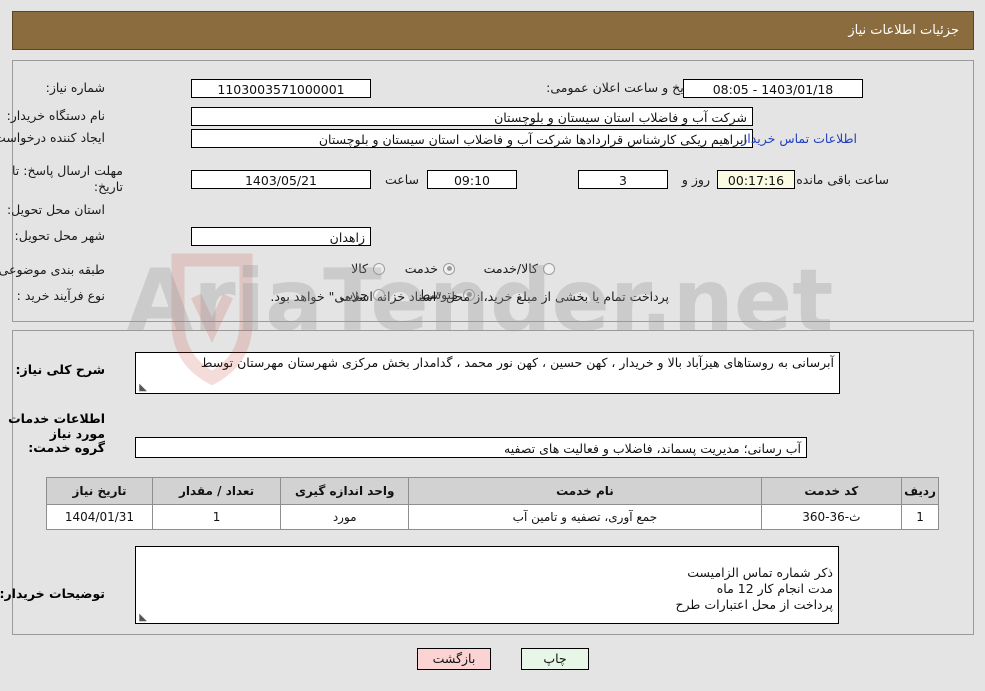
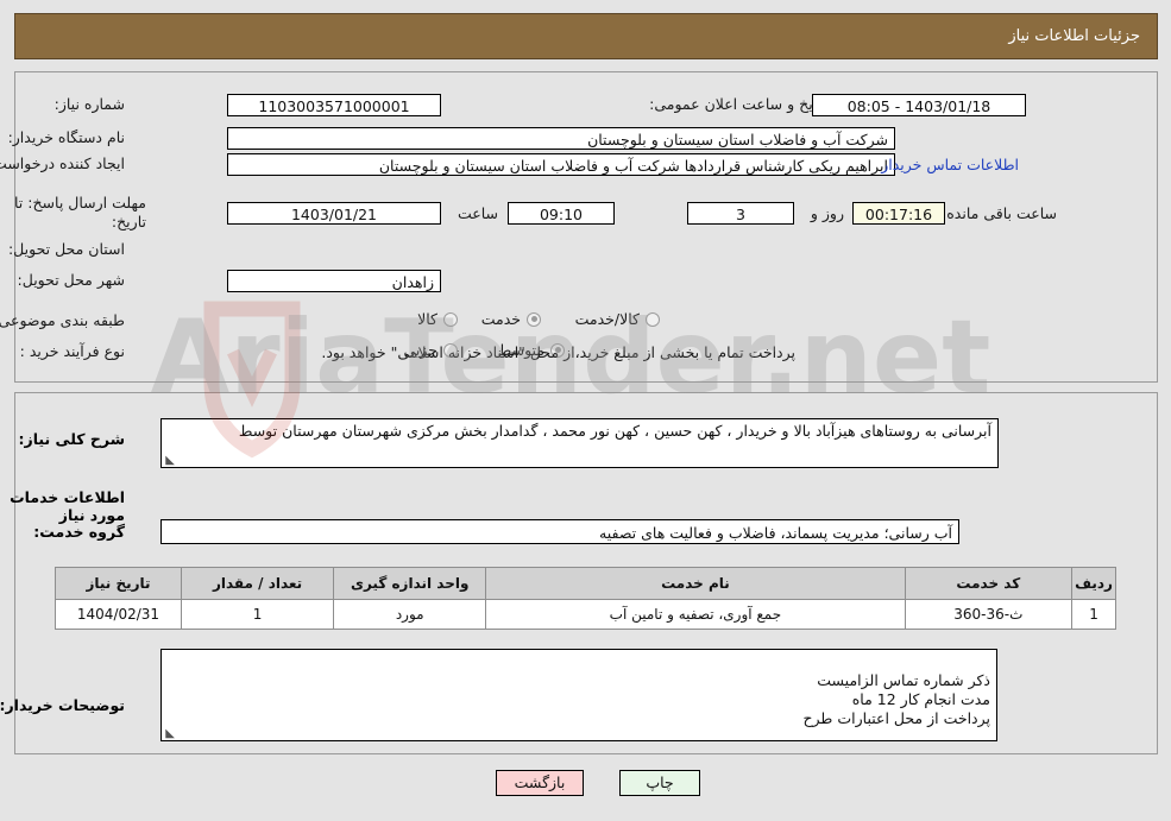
  AriaTender.net
  جزئیات اطلاعات نیاز
  شماره نیاز:
  1103003571000001
  یخ و ساعت اعلان عمومی:
  1403/01/18 - 08:05
  نام دستگاه خریدار:
  شرکت آب و فاضلاب استان سیستان و بلوچستان
  ایجاد کننده درخواست
  ابراهیم ریکی کارشناس قراردادها شرکت آب و فاضلاب استان سیستان و بلوچستان
  اطلاعات تماس خریدار
  مهلت ارسال پاسخ: تا تاریخ:
- 1403/05/21
+ 1403/01/21
  ساعت
  09:10
  3
  روز و
  00:17:16
  ساعت باقی مانده
  استان محل تحویل:
  شهر محل تحویل:
  زاهدان
  طبقه بندی موضوعی
  کالا
  خدمت
  کالا/خدمت
  نوع فرآیند خرید :
  جزیی
  متوسط
  پرداخت تمام یا بخشی از مبلغ خرید،از محل "اسناد خزانه اسلامی" خواهد بود.
  شرح کلی نیاز:
  آبرسانی به روستاهای هیزآباد بالا و خریدار ، کهن حسین ، کهن نور محمد ، گدامدار بخش مرکزی شهرستان مهرستان توسط
  ◣
  اطلاعات خدمات مورد نیاز
  گروه خدمت:
  آب رسانی؛ مدیریت پسماند، فاضلاب و فعالیت های تصفیه
  ردیف	کد خدمت	نام خدمت	واحد اندازه گیری	تعداد / مقدار	تاریخ نیاز
- 1	ث-36-360	جمع آوری، تصفیه و تامین آب	مورد	1	1404/01/31
+ 1	ث-36-360	جمع آوری، تصفیه و تامین آب	مورد	1	1404/02/31
  توضیحات خریدار:
  ذکر شماره تماس الزامیست
  مدت انجام کار 12 ماه
  پرداخت از محل اعتبارات طرح
  ◣
  چاپ
  بازگشت
